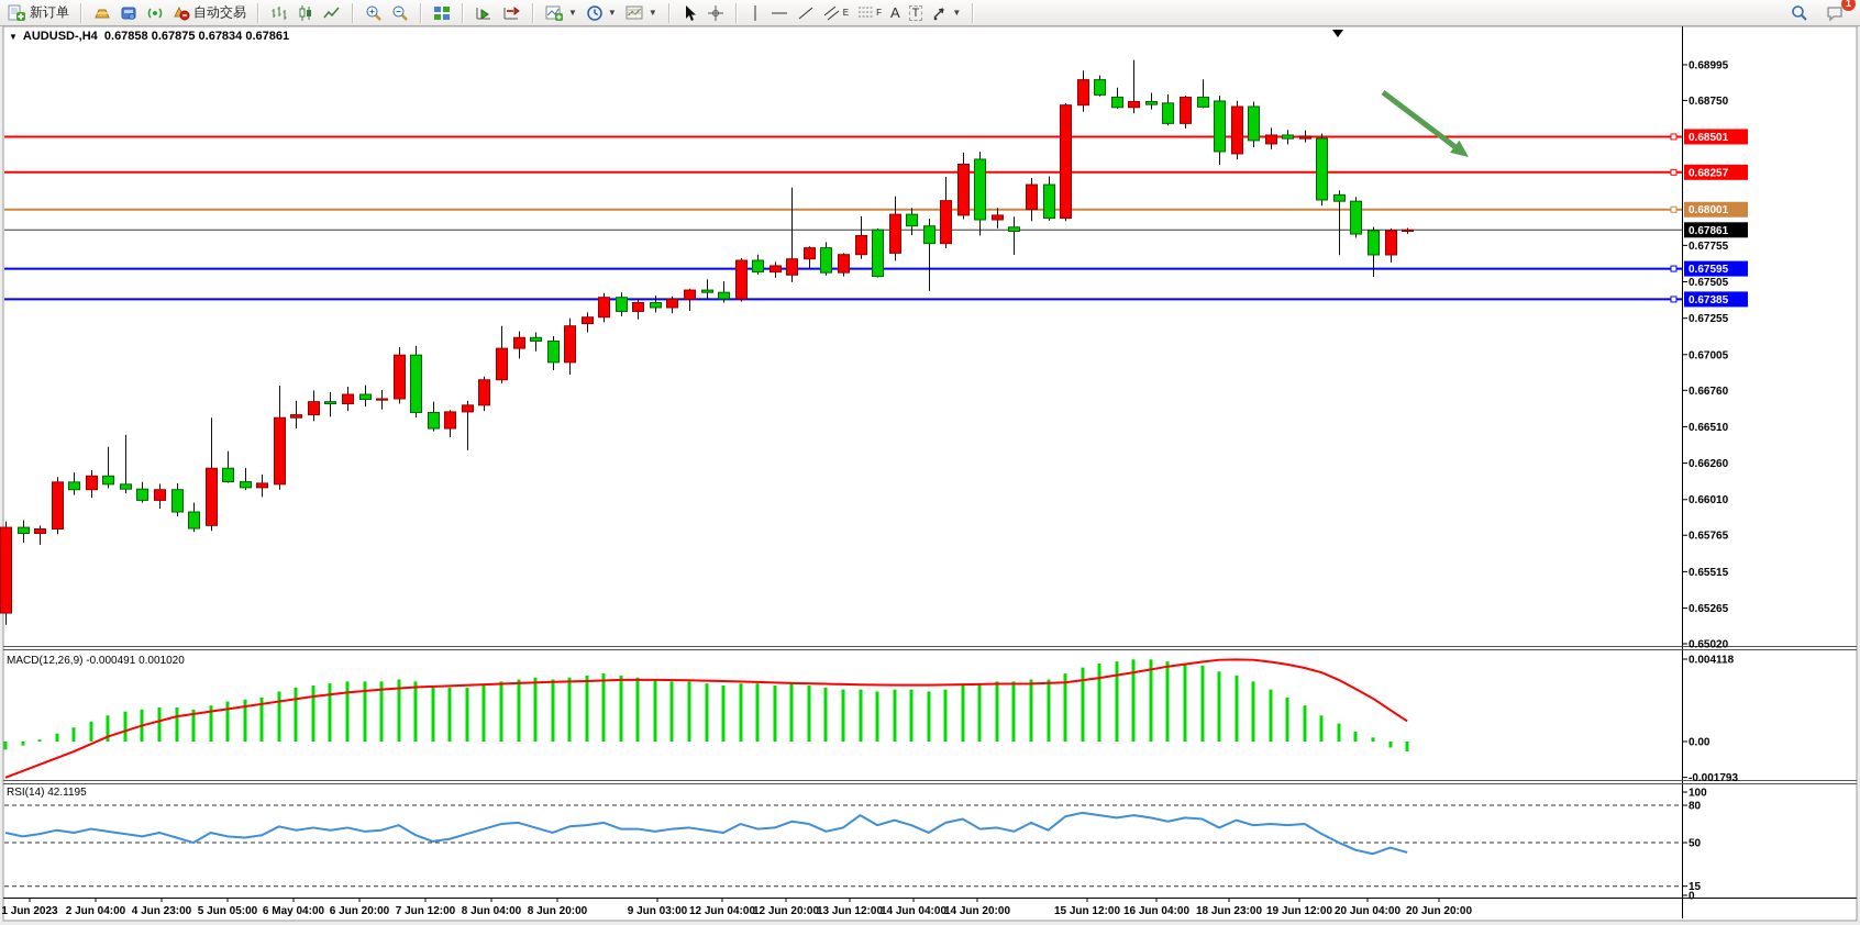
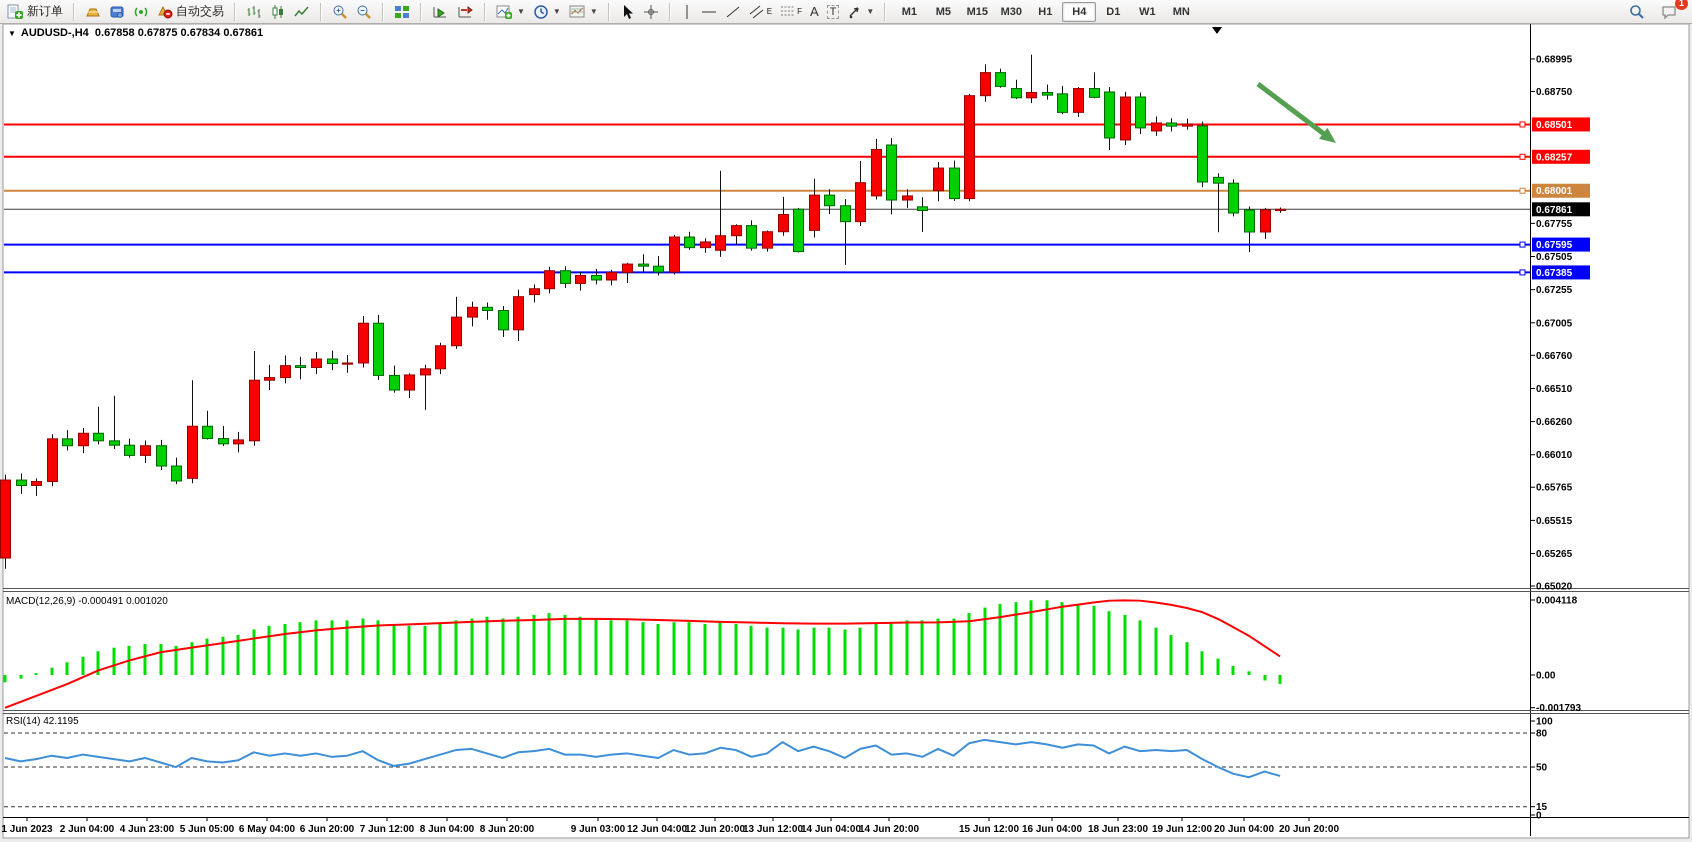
  新订单
  自动交易
  ▼
  ▼
  ▼
  E
  F
  A
  T
  ▼
+ M1
+ M5
+ M15
+ M30
+ H1
+ H4
+ D1
+ W1
+ MN
  1
  0.68995
  0.68750
  0.67755
  0.67505
  0.67255
  0.67005
  0.66760
  0.66510
  0.66260
  0.66010
  0.65765
  0.65515
  0.65265
  0.65020
  0.68501
  0.68257
  0.68001
  0.67595
  0.67385
  0.67861
  0.004118
  0.00
  -0.001793
  100
  80
  50
  15
  0
  1 Jun 2023
  2 Jun 04:00
  4 Jun 23:00
  5 Jun 05:00
  6 May 04:00
  6 Jun 20:00
  7 Jun 12:00
  8 Jun 04:00
  8 Jun 20:00
  9 Jun 03:00
  12 Jun 04:00
  12 Jun 20:00
  13 Jun 12:00
  14 Jun 04:00
  14 Jun 20:00
  15 Jun 12:00
  16 Jun 04:00
  18 Jun 23:00
  19 Jun 12:00
  20 Jun 04:00
  20 Jun 20:00
  ▼ AUDUSD-,H4 0.67858 0.67875 0.67834 0.67861
  MACD(12,26,9) -0.000491 0.001020
  RSI(14) 42.1195
